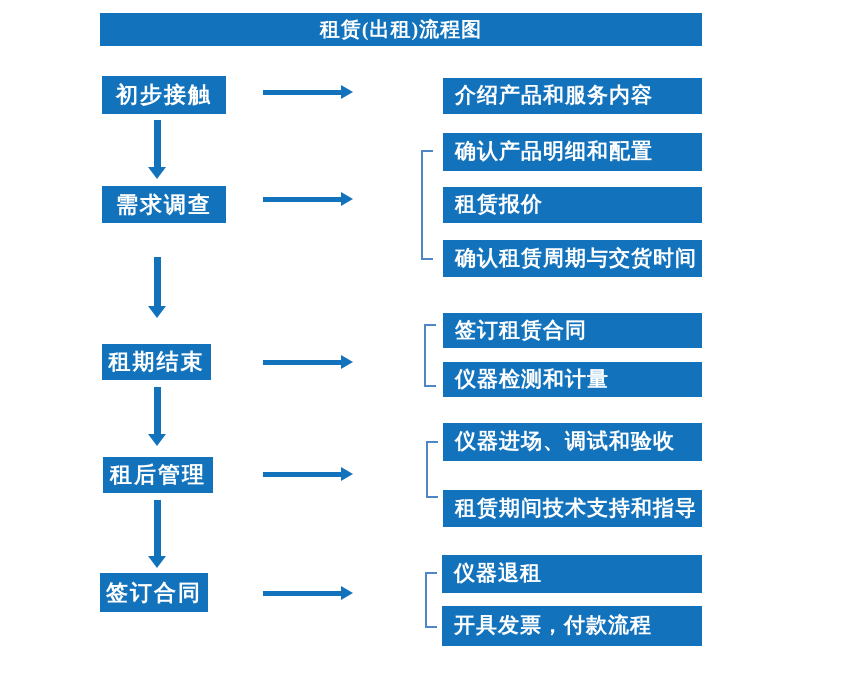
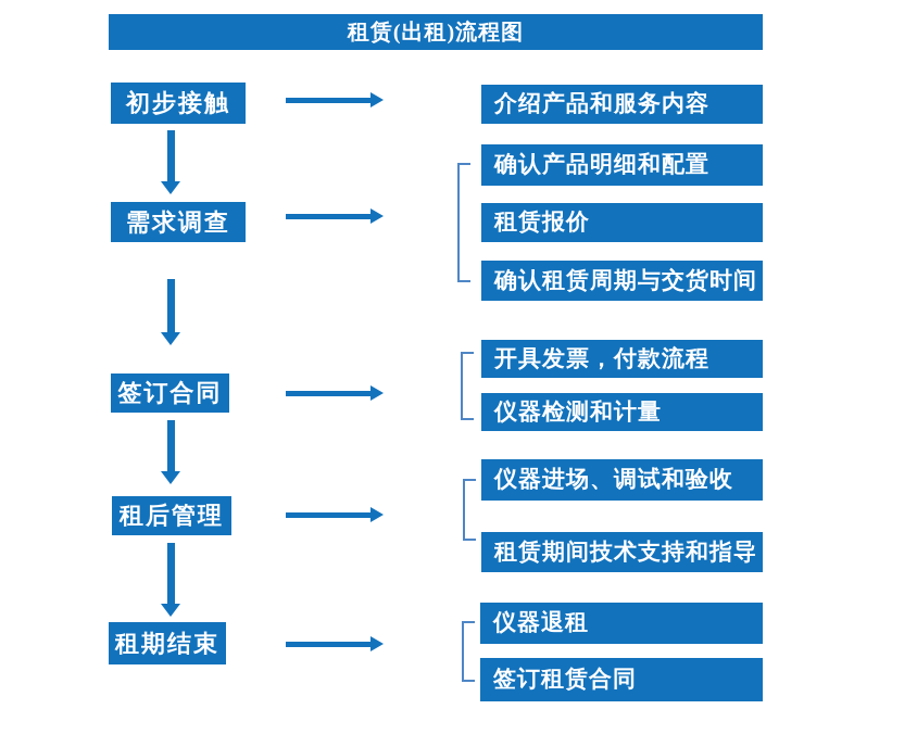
  租赁(出租)流程图
  初步接触
  需求调查
- 租期结束
+ 签订合同
  租后管理
- 签订合同
+ 租期结束
  介绍产品和服务内容
  确认产品明细和配置
  租赁报价
  确认租赁周期与交货时间
- 签订租赁合同
+ 开具发票，付款流程
  仪器检测和计量
  仪器进场、调试和验收
  租赁期间技术支持和指导
  仪器退租
- 开具发票，付款流程
+ 签订租赁合同
